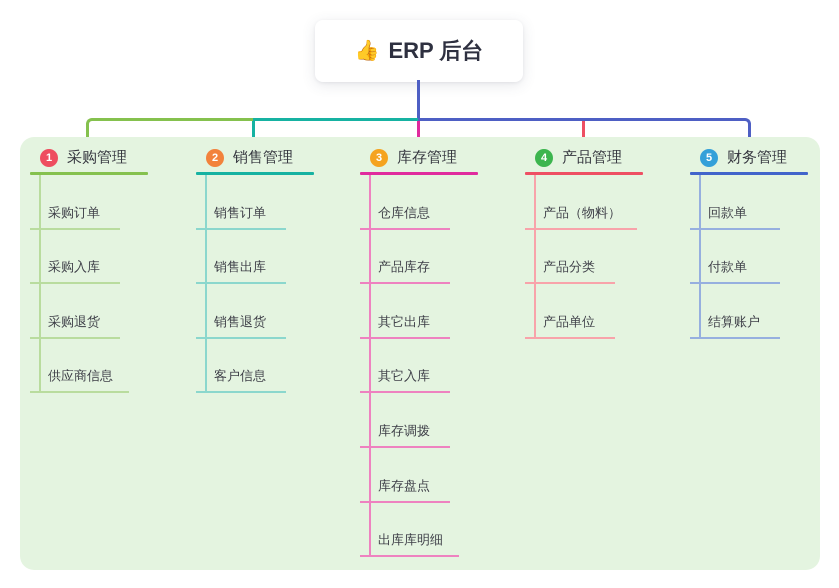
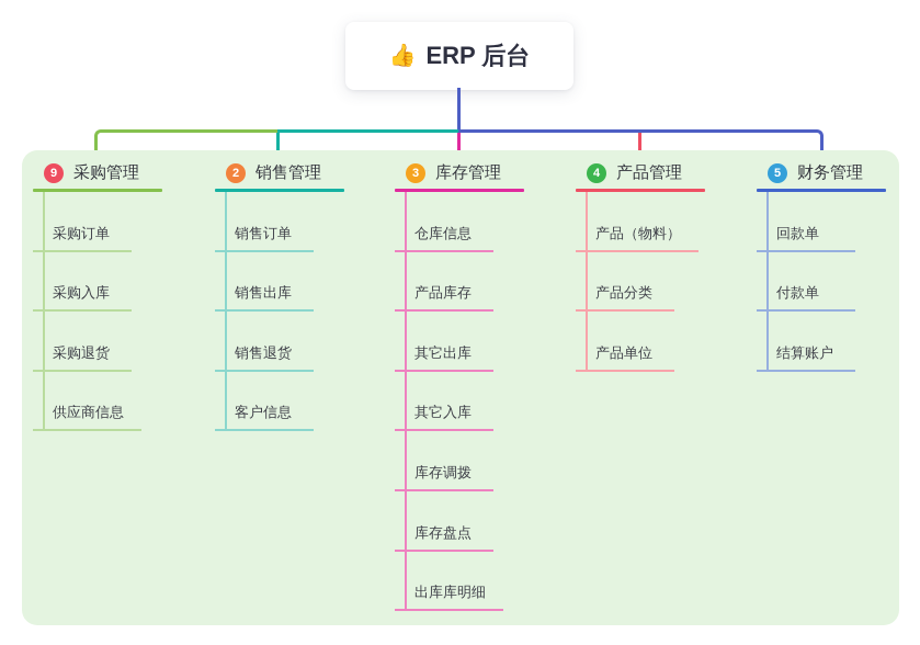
  👍
  ERP 后台
- 1
+ 9
  采购管理
  采购订单
  采购入库
  采购退货
  供应商信息
  2
  销售管理
  销售订单
  销售出库
  销售退货
  客户信息
  3
  库存管理
  仓库信息
  产品库存
  其它出库
  其它入库
  库存调拨
  库存盘点
  出库库明细
  4
  产品管理
  产品（物料）
  产品分类
  产品单位
  5
  财务管理
  回款单
  付款单
  结算账户
